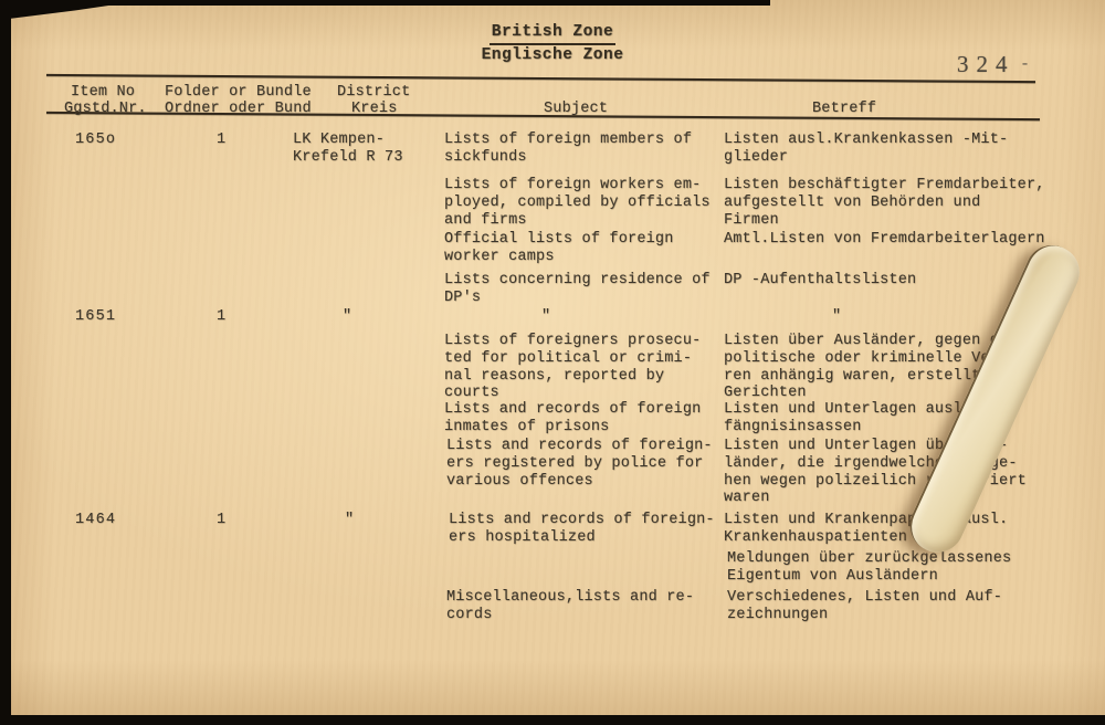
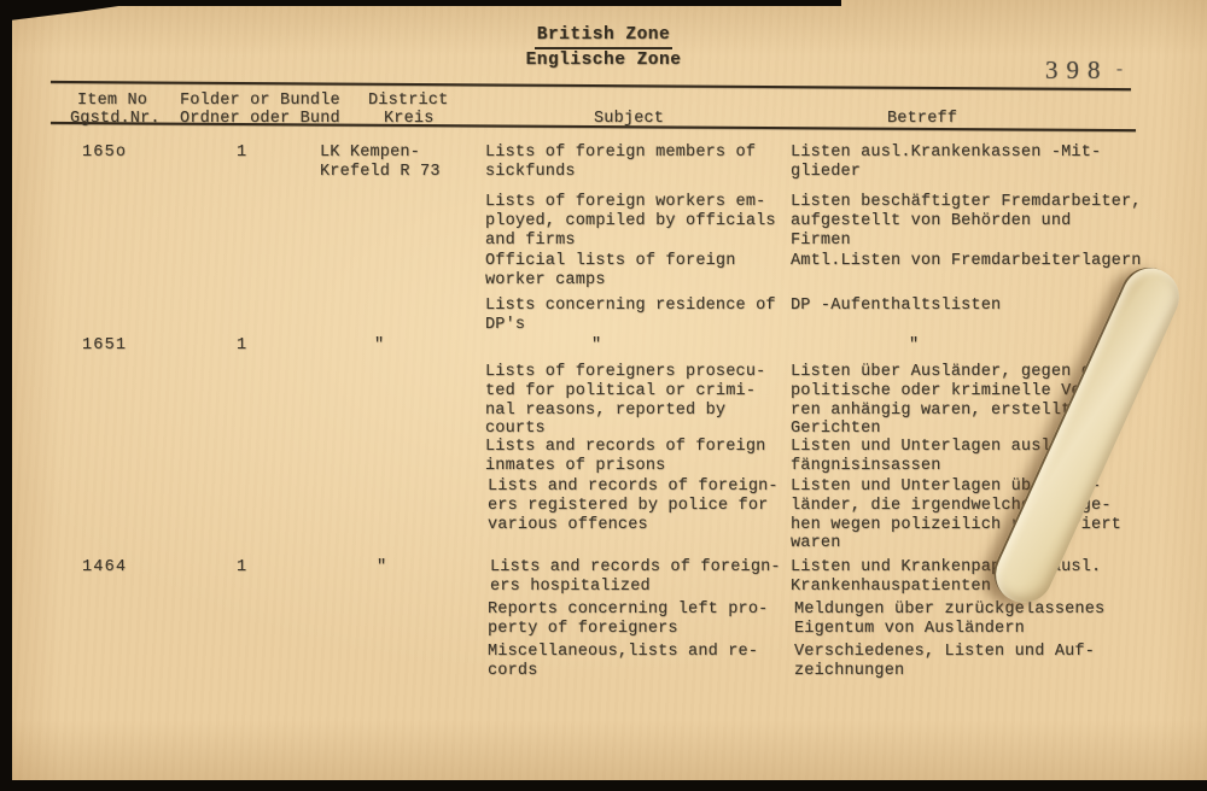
  British Zone
  Englische Zone
- 324
+ 398
  -
  Item No
  Ggstd.Nr.
  Folder or Bundle
  Ordner oder Bund
  District
  Kreis
  Subject
  Betreff
  165o
  1
  LK Kempen-
  Krefeld R 73
  Lists of foreign members of
  sickfunds
  Listen ausl.Krankenkassen -Mit-
  glieder
  Lists of foreign workers em-
  ployed, compiled by officials
  and firms
  Listen beschäftigter Fremdarbeiter,
  aufgestellt von Behörden und
  Firmen
  Official lists of foreign
  worker camps
  Amtl.Listen von Fremdarbeiterlagern
  Lists concerning residence of
  DP's
  DP -Aufenthaltslisten
  1651
  1
  "
  "
  "
  Lists of foreigners prosecu-
  ted for political or crimi-
  nal reasons, reported by
  courts
  Listen über Ausländer, gegen
  politische oder kriminelle V
  ren anhängig waren, erstell
  Gerichten
  Lists and records of foreign
  inmates of prisons
  Listen und Unterlagen ausl
  fängnisinsassen
  Lists and records of foreign-
  ers registered by police for
  various offences
  Listen und Unterlagen üb-
  länder, die irgendwelche-
  hen wegen polizeilichiert
  waren
  1464
  1
  "
  Lists and records of foreign-
  ers hospitalized
  Listen und Krankenpausl.
  Krankenhauspatienten
+ Reports concerning left pro-
+ perty of foreigners
  Meldungen über zurückgelassenes
  Eigentum von Ausländern
  Miscellaneous,lists and re-
  cords
  Verschiedenes, Listen und Auf-
  zeichnungen
